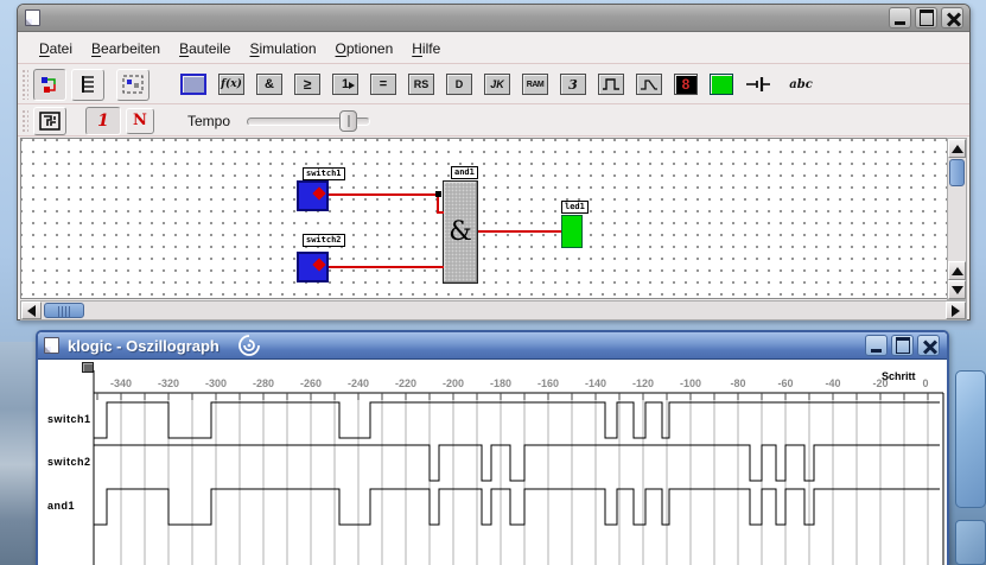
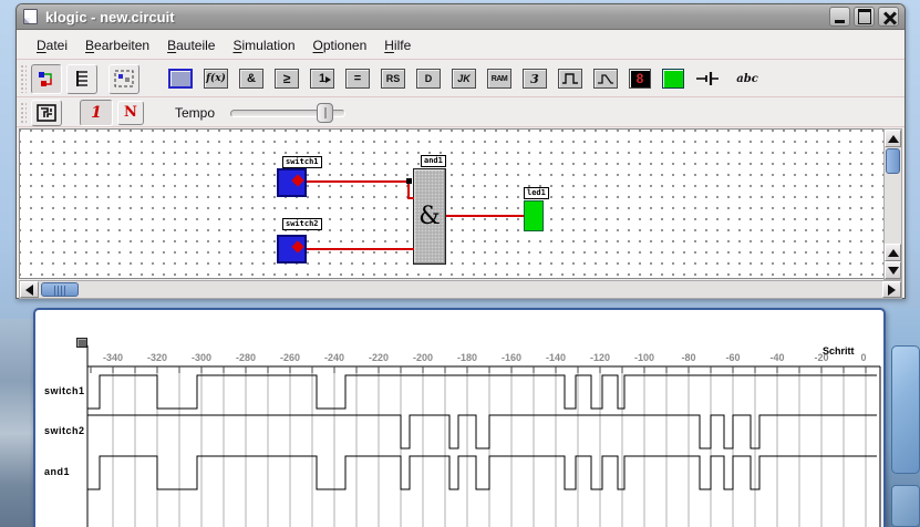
+ klogic - new.circuit
  Datei
  Bearbeiten
  Bauteile
  Simulation
  Optionen
  Hilfe
  f(x)
  &
  ≥
  1
  =
  RS
  D
  JK
  3
  8
  abc
  1
  N
  Tempo
  switch1
  switch2
  and1
  &
  led1
- klogic - Oszillograph
  Schritt
  switch1
  switch2
  and1
  -340
  -320
  -300
  -280
  -260
  -240
  -220
  -200
  -180
  -160
  -140
  -120
  -100
  -80
  -60
  -40
  -20
  0
